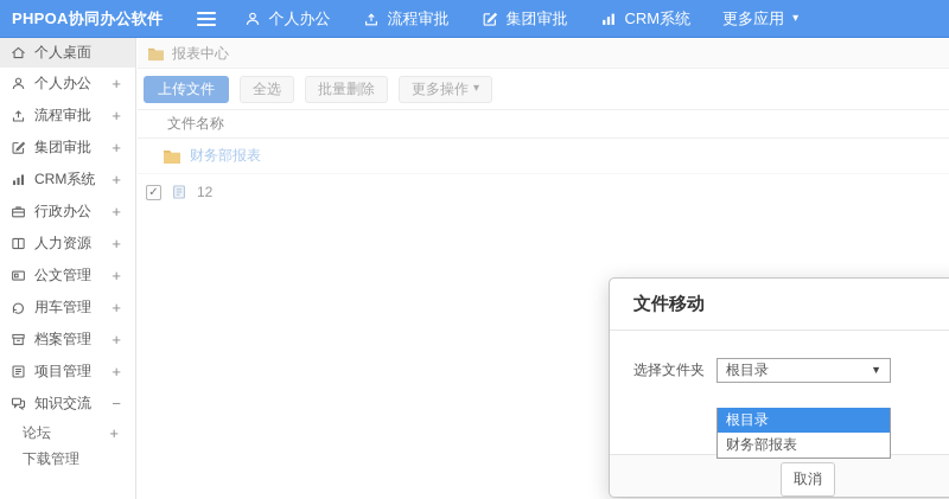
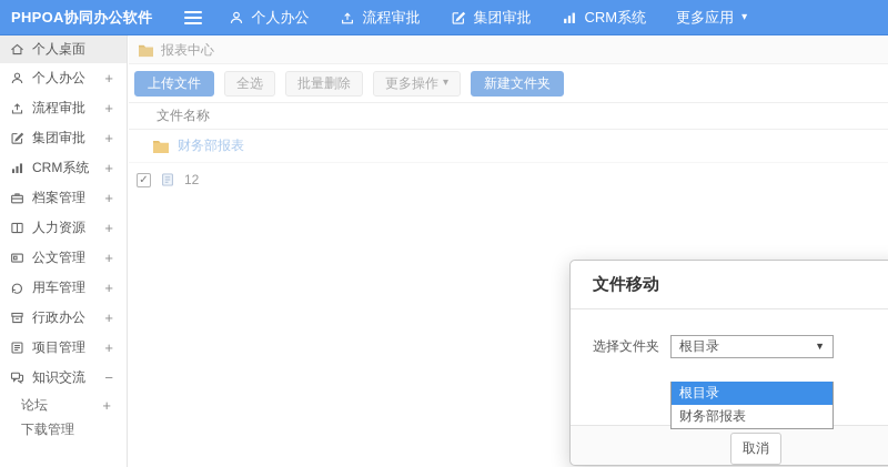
  PHPOA协同办公软件
  个人办公
  流程审批
  集团审批
  CRM系统
  更多应用
  ▾
  个人桌面
  个人办公
  +
  流程审批
  +
  集团审批
  +
  CRM系统
  +
- 行政办公
+ 档案管理
  +
  人力资源
  +
  公文管理
  +
  用车管理
  +
- 档案管理
+ 行政办公
  +
  项目管理
  +
  知识交流
  −
  论坛
  +
  下载管理
  报表中心
  上传文件
  全选
  批量删除
  更多操作
  ▾
+ 新建文件夹
  文件名称
  财务部报表
  ✓
  12
  文件移动
  选择文件夹
  根目录
  ▼
  根目录
  财务部报表
  取消
